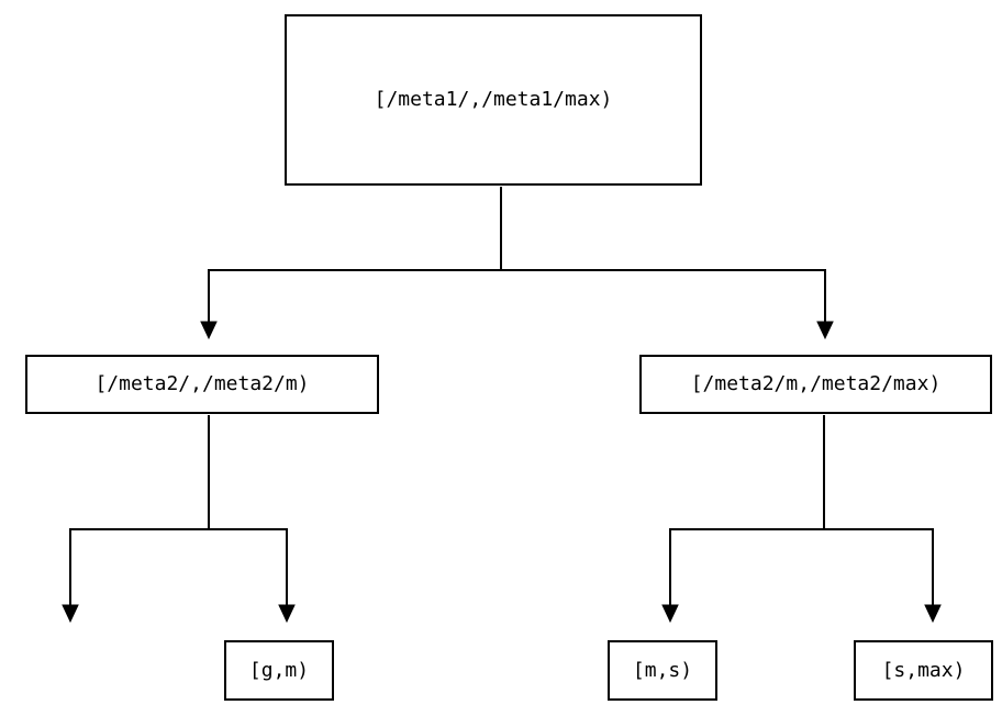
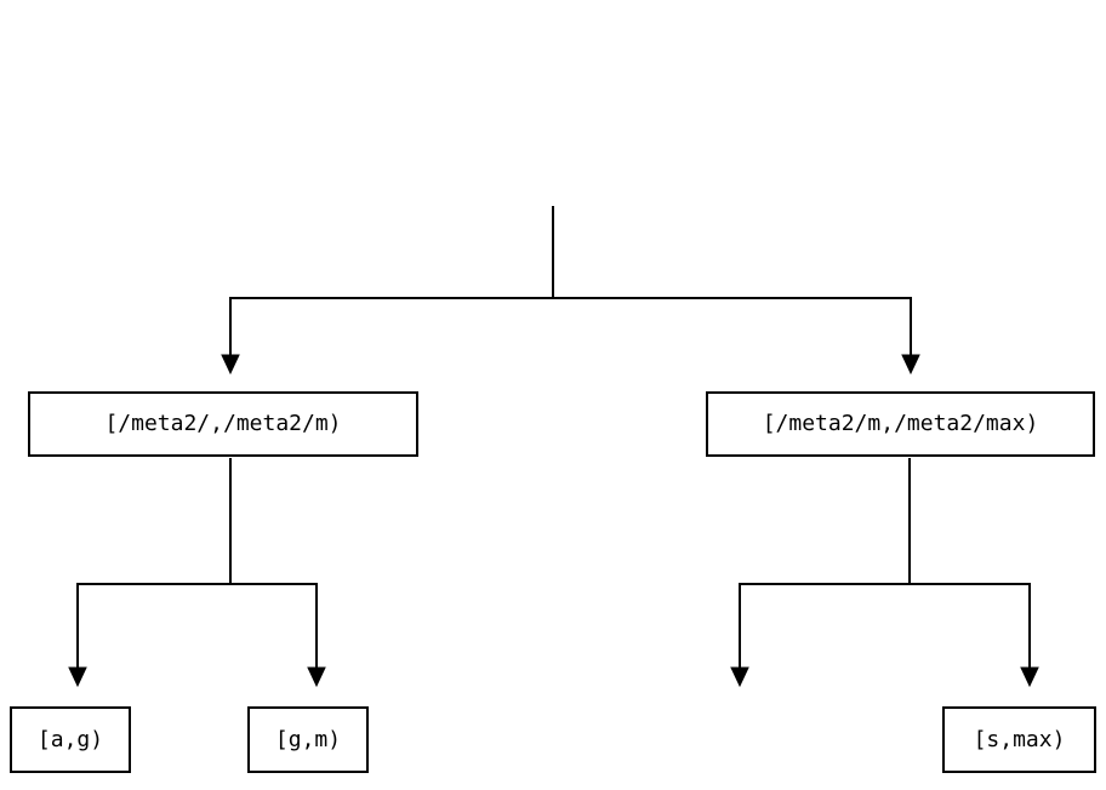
- [/meta1/,/meta1/max)
  [/meta2/,/meta2/m)
  [/meta2/m,/meta2/max)
+ [a,g)
  [g,m)
- [m,s)
  [s,max)
